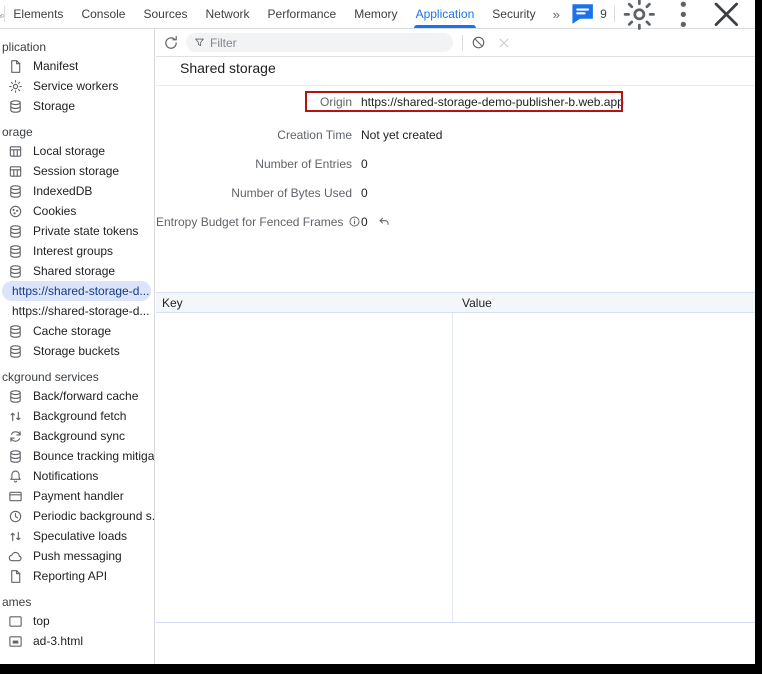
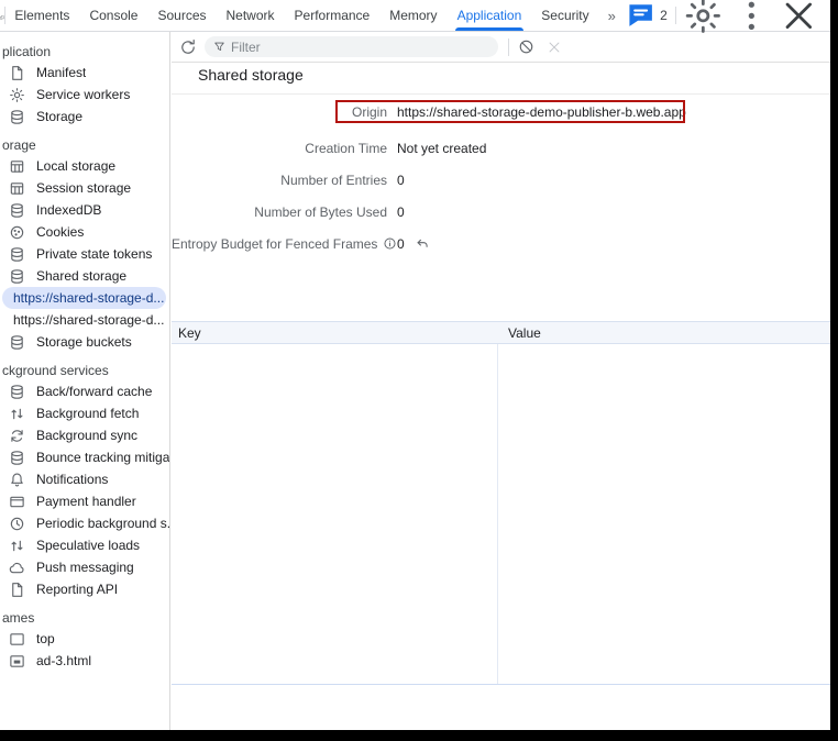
  Elements
  Console
  Sources
  Network
  Performance
  Memory
  Application
  Security
  »
- 9
+ 2
  plication
  Manifest
  Service workers
  Storage
  orage
  Local storage
  Session storage
  IndexedDB
  Cookies
  Private state tokens
- Interest groups
  Shared storage
  https://shared-storage-d...
  https://shared-storage-d...
- Cache storage
  Storage buckets
  ckground services
  Back/forward cache
  Background fetch
  Background sync
  Bounce tracking mitiga
  Notifications
  Payment handler
  Periodic background s.
  Speculative loads
  Push messaging
  Reporting API
  ames
  top
  ad-3.html
  Filter
  Shared storage
  Origin
  https://shared-storage-demo-publisher-b.web.app
  Creation Time
  Not yet created
  Number of Entries
  0
  Number of Bytes Used
  0
  Entropy Budget for Fenced Frames
  0
  Key
  Value
